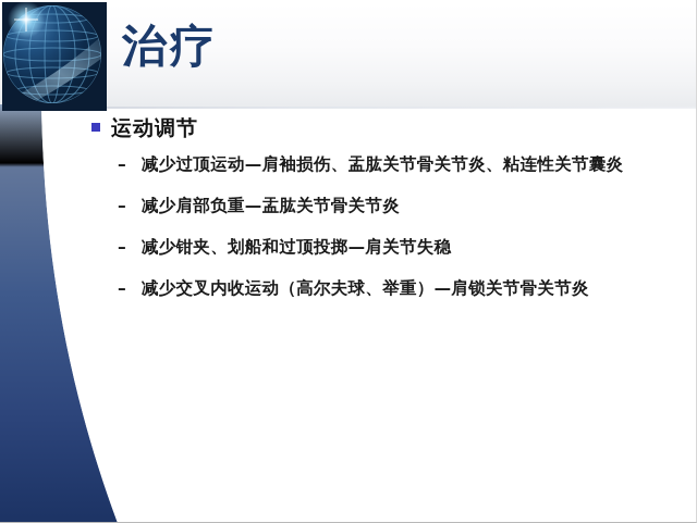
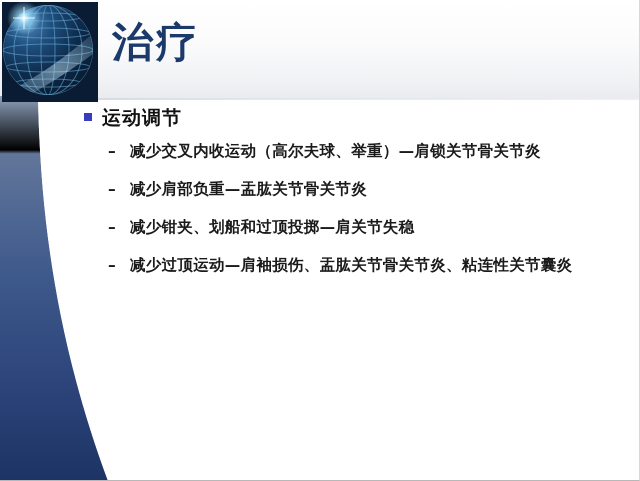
  治疗
  运动调节
  –
- 减少过顶运动—肩袖损伤、盂肱关节骨关节炎、粘连性关节囊炎
+ 减少交叉内收运动（高尔夫球、举重）—肩锁关节骨关节炎
  –
  减少肩部负重—盂肱关节骨关节炎
  –
  减少钳夹、划船和过顶投掷—肩关节失稳
  –
- 减少交叉内收运动（高尔夫球、举重）—肩锁关节骨关节炎
+ 减少过顶运动—肩袖损伤、盂肱关节骨关节炎、粘连性关节囊炎
